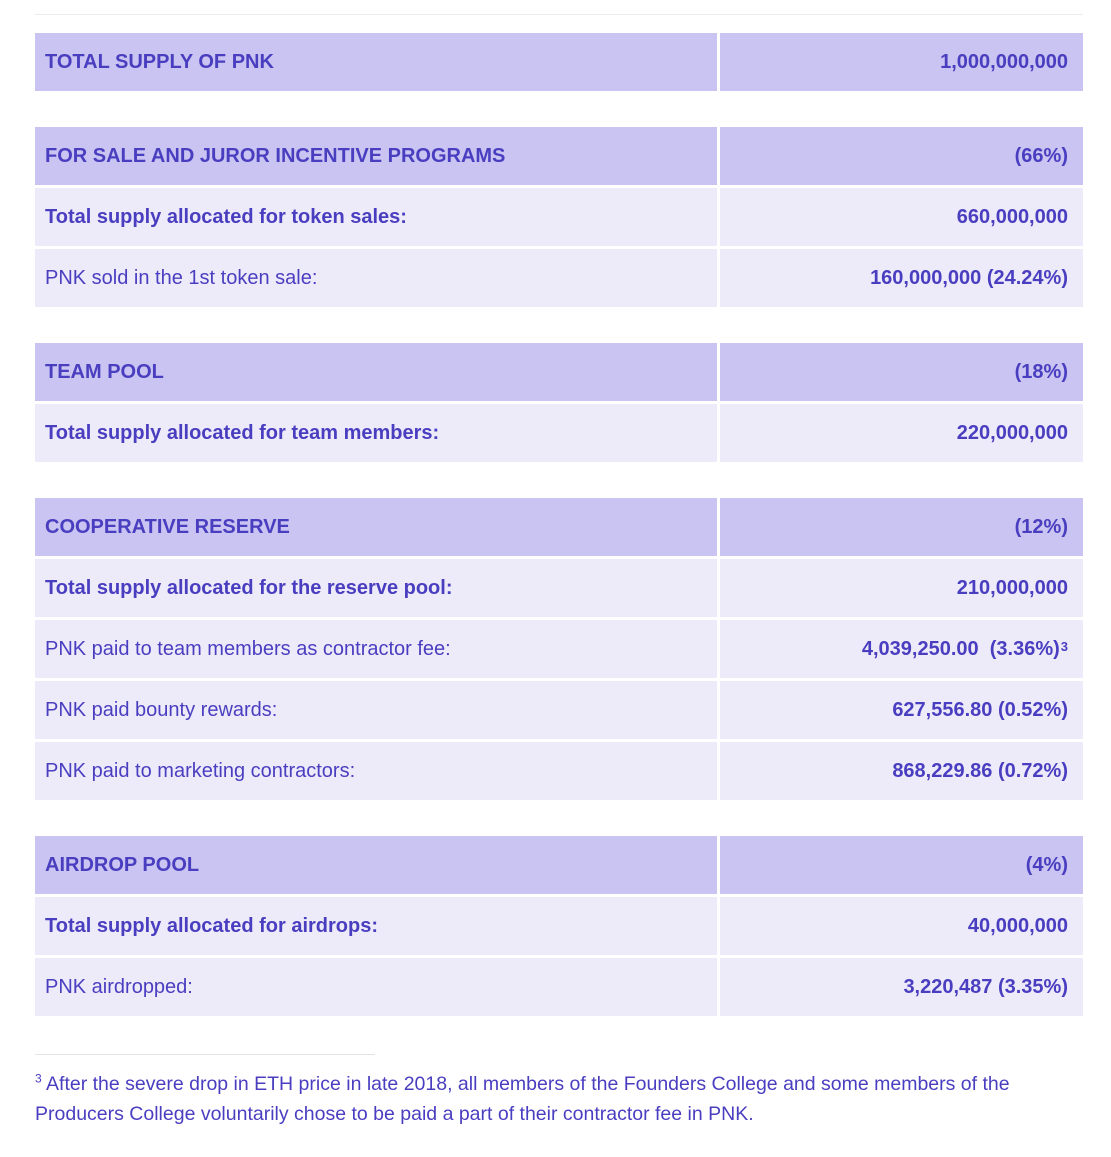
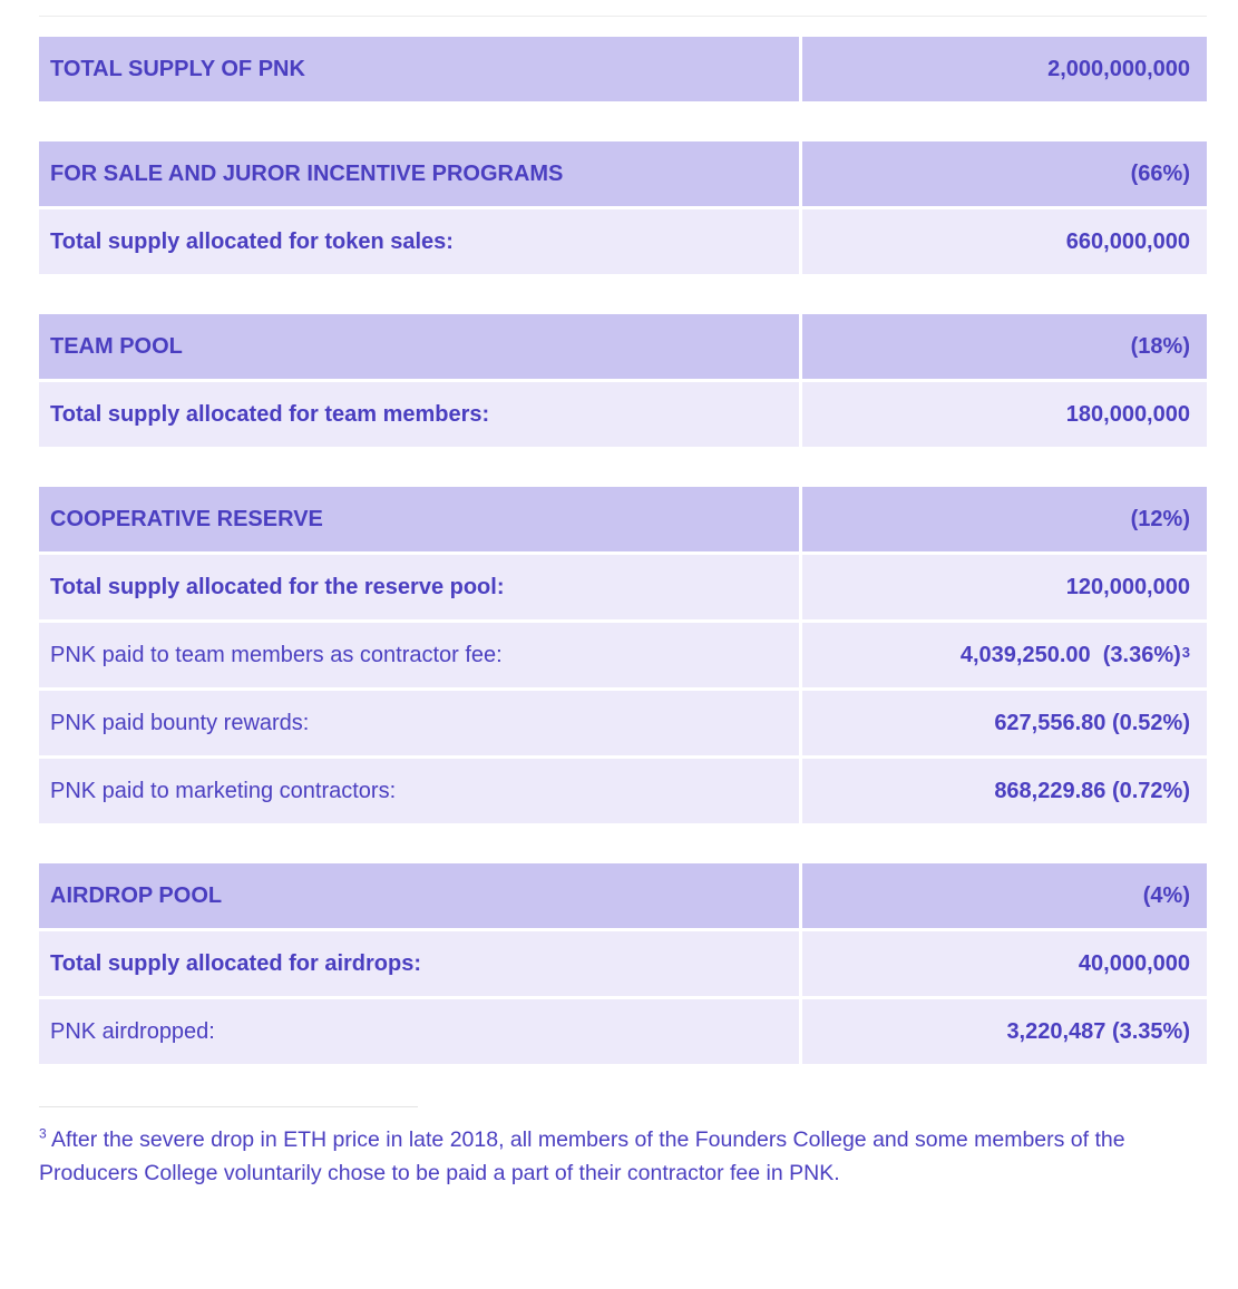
  TOTAL SUPPLY OF PNK
- 1,000,000,000
+ 2,000,000,000
  FOR SALE AND JUROR INCENTIVE PROGRAMS
  (66%)
  Total supply allocated for token sales:
  660,000,000
- PNK sold in the 1st token sale:
- 160,000,000 (24.24%)
  TEAM POOL
  (18%)
  Total supply allocated for team members:
- 220,000,000
+ 180,000,000
  COOPERATIVE RESERVE
  (12%)
  Total supply allocated for the reserve pool:
- 210,000,000
+ 120,000,000
  PNK paid to team members as contractor fee:
  4,039,250.00 (3.36%)
  3
  PNK paid bounty rewards:
  627,556.80 (0.52%)
  PNK paid to marketing contractors:
  868,229.86 (0.72%)
  AIRDROP POOL
  (4%)
  Total supply allocated for airdrops:
  40,000,000
  PNK airdropped:
  3,220,487 (3.35%)
  3 After the severe drop in ETH price in late 2018, all members of the Founders College and some members of the Producers College voluntarily chose to be paid a part of their contractor fee in PNK.
